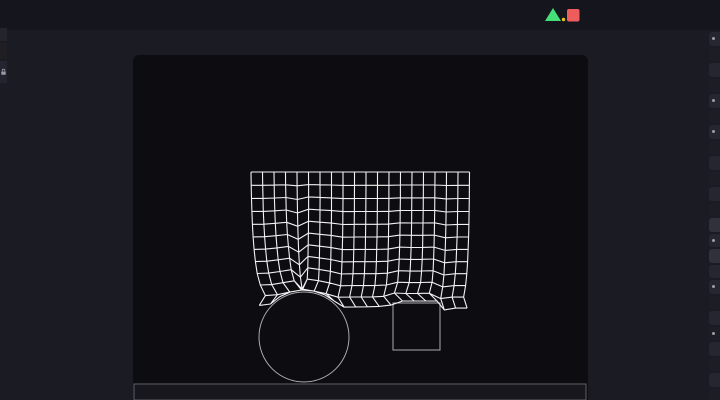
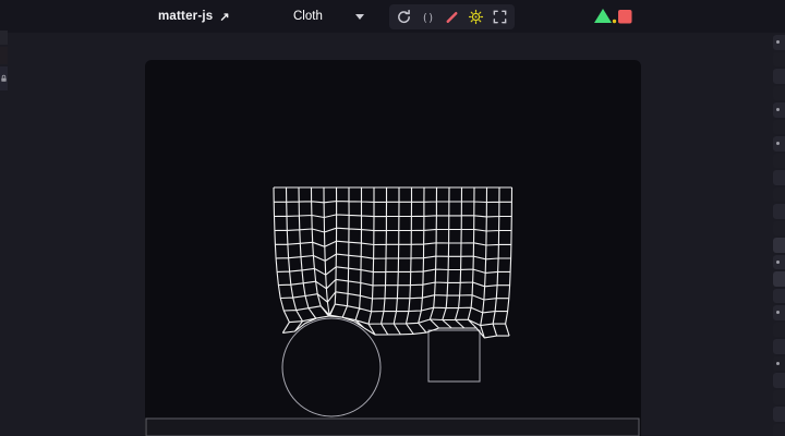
+ matter-js
+ ↗
+ Cloth
+ ()
